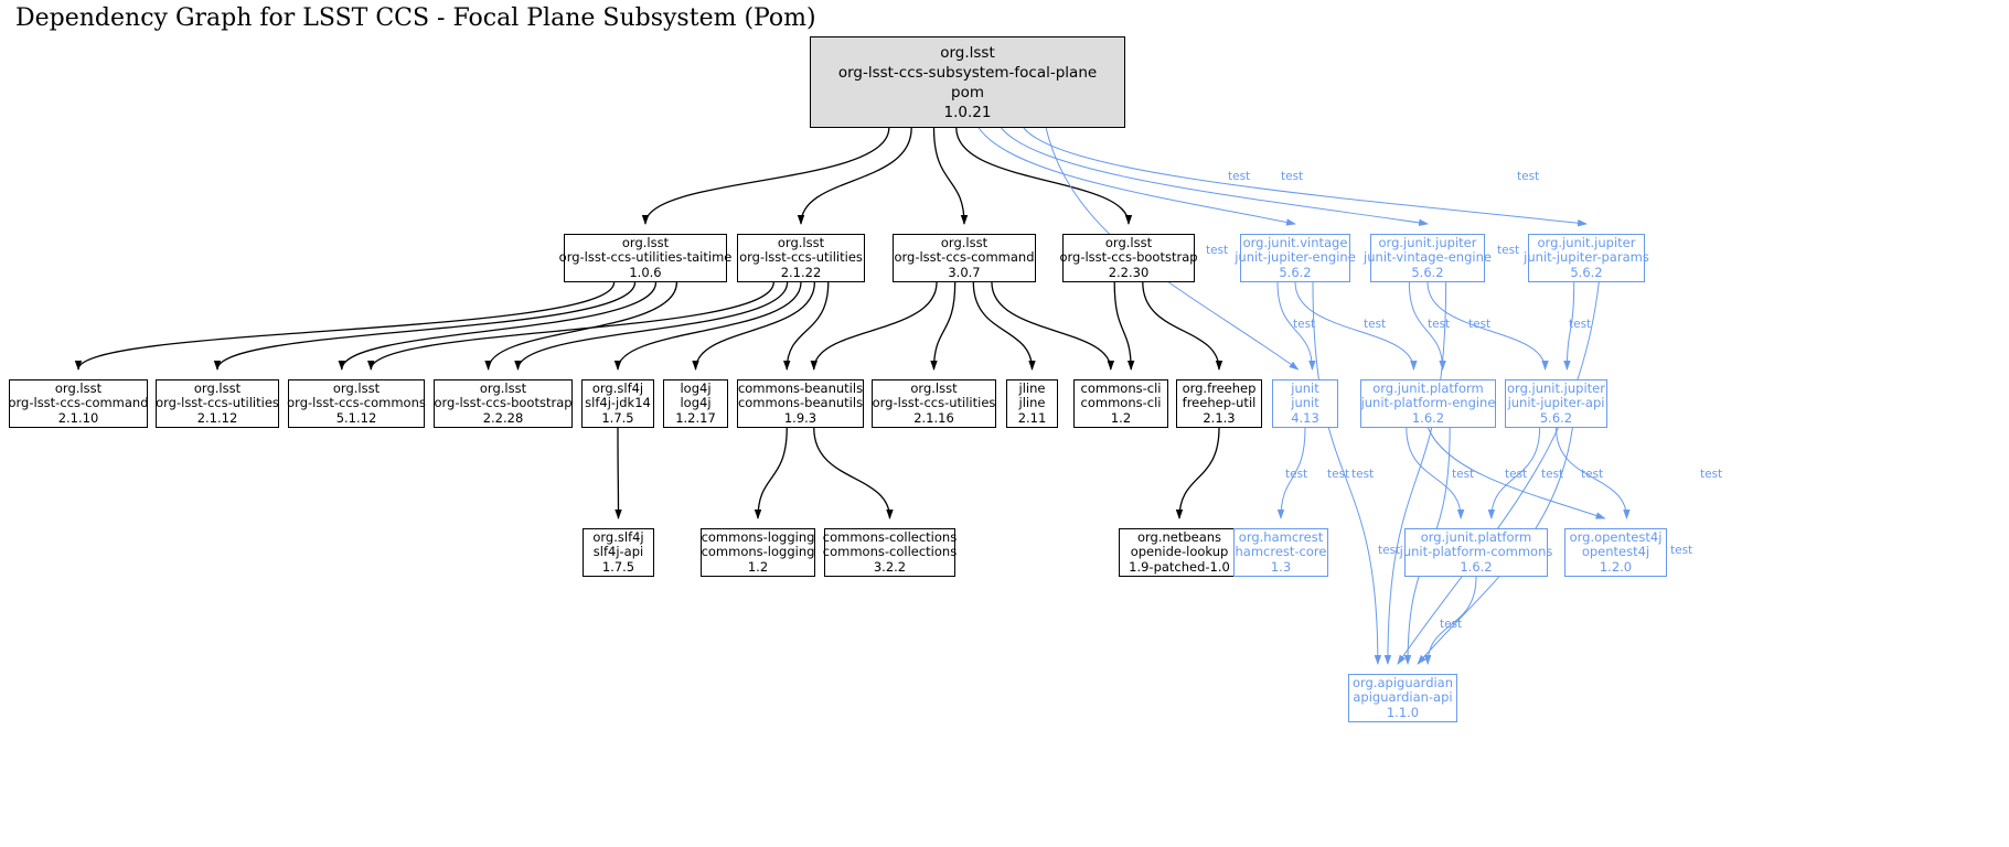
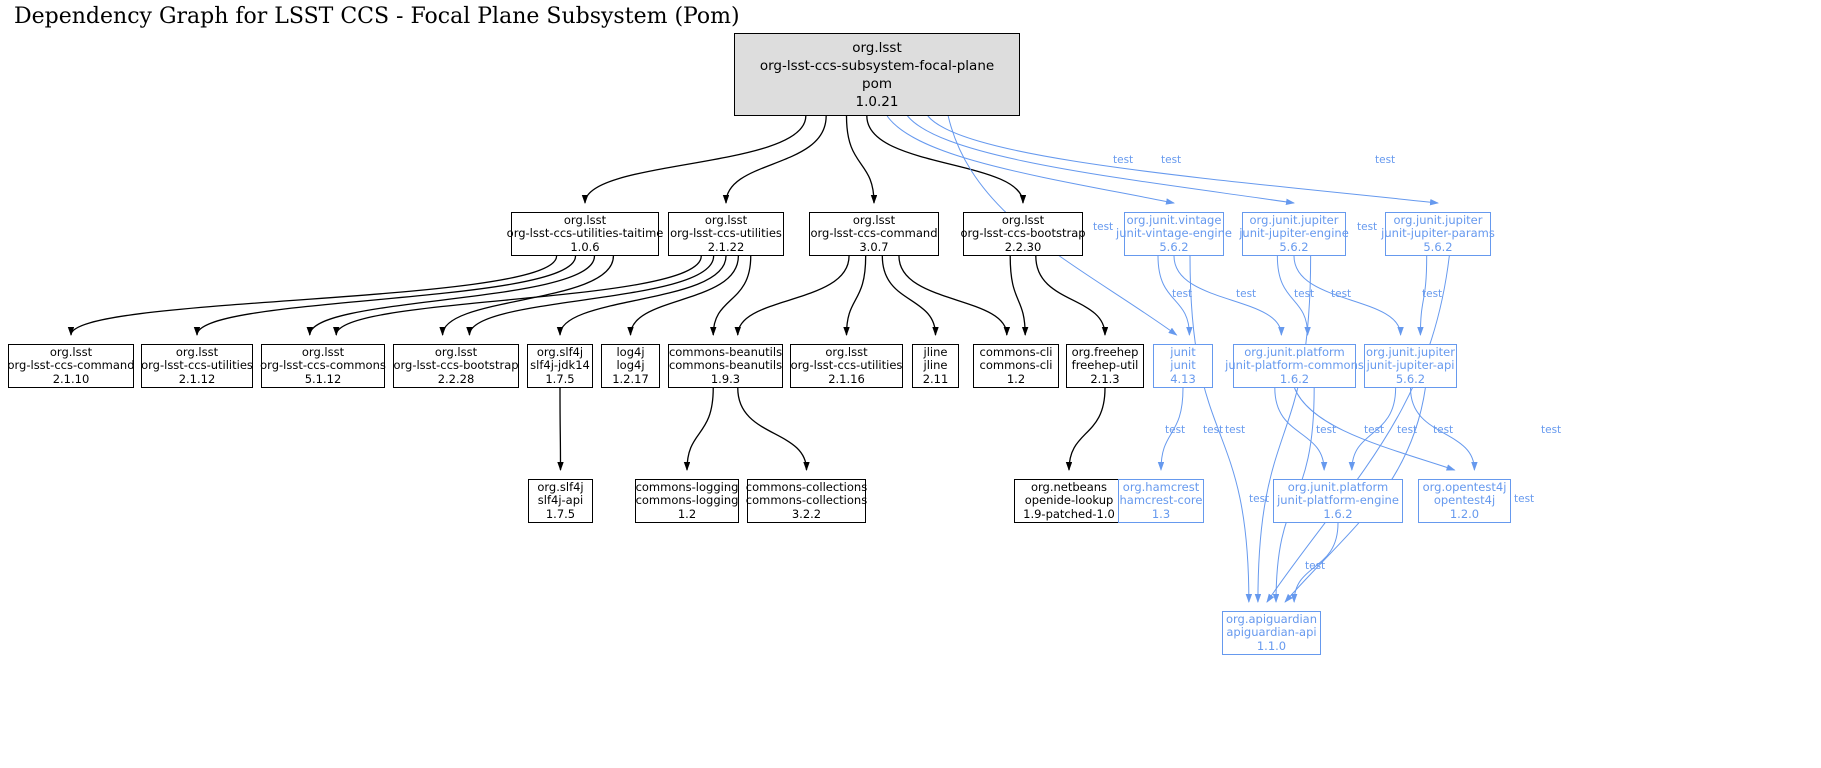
  Dependency Graph for LSST CCS - Focal Plane Subsystem (Pom)
  org.lsst
  org-lsst-ccs-subsystem-focal-plane
  pom
  1.0.21
  org.lsst
  org-lsst-ccs-utilities-taitime
  1.0.6
  org.lsst
  org-lsst-ccs-utilities
  2.1.22
  org.lsst
  org-lsst-ccs-command
  3.0.7
  org.lsst
  org-lsst-ccs-bootstrap
  2.2.30
  org.junit.vintage
- junit-jupiter-engine
+ junit-vintage-engine
  5.6.2
  org.junit.jupiter
- junit-vintage-engine
+ junit-jupiter-engine
  5.6.2
  org.junit.jupiter
  junit-jupiter-params
  5.6.2
  org.lsst
  org-lsst-ccs-command
  2.1.10
  org.lsst
  org-lsst-ccs-utilities
  2.1.12
  org.lsst
  org-lsst-ccs-commons
  5.1.12
  org.lsst
  org-lsst-ccs-bootstrap
  2.2.28
  org.slf4j
  slf4j-jdk14
  1.7.5
  log4j
  log4j
  1.2.17
  commons-beanutils
  commons-beanutils
  1.9.3
  org.lsst
  org-lsst-ccs-utilities
  2.1.16
  jline
  jline
  2.11
  commons-cli
  commons-cli
  1.2
  org.freehep
  freehep-util
  2.1.3
  junit
  junit
  4.13
  org.junit.platform
- junit-platform-engine
+ junit-platform-commons
  1.6.2
  org.junit.jupiter
  junit-jupiter-api
  5.6.2
  org.slf4j
  slf4j-api
  1.7.5
  commons-logging
  commons-logging
  1.2
  commons-collections
  commons-collections
  3.2.2
  org.netbeans
  openide-lookup
  1.9-patched-1.0
  org.hamcrest
  hamcrest-core
  1.3
  org.junit.platform
- junit-platform-commons
+ junit-platform-engine
  1.6.2
  org.opentest4j
  opentest4j
  1.2.0
  org.apiguardian
  apiguardian-api
  1.1.0
  test
  test
  test
  test
  test
  test
  test
  test
  test
  test
  test
  test
  test
  test
  test
  test
  test
  test
  test
  test
  test
